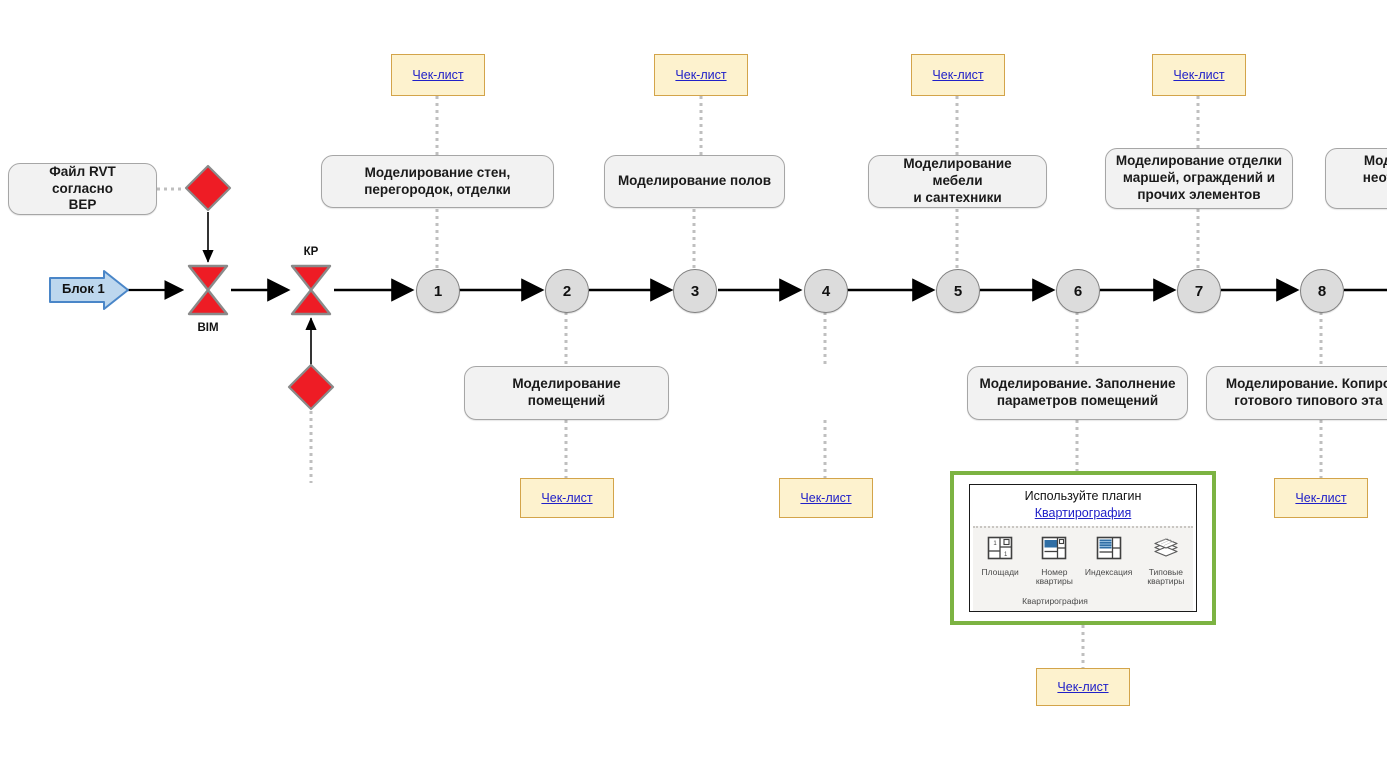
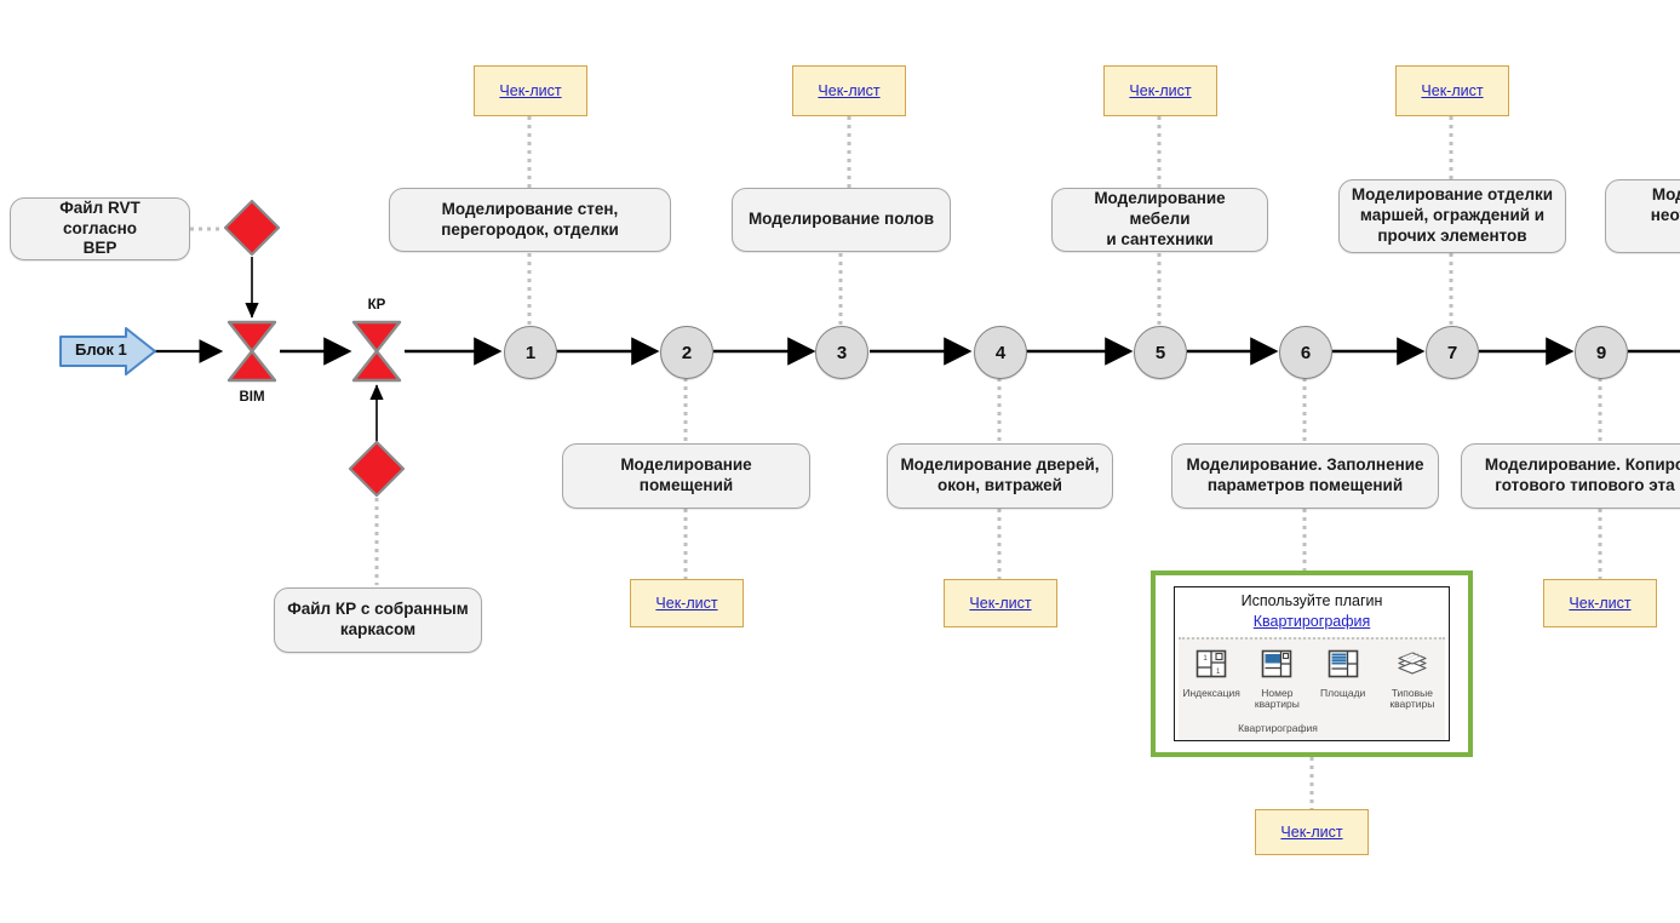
  Блок 1
  Файл RVT согласно
  BEP
+ Файл КР с собранным
+ каркасом
  BIM
  КР
  1
  2
  3
  4
  5
  6
  7
- 8
+ 9
  Моделирование стен,
  перегородок, отделки
  Моделирование полов
  Моделирование мебели
  и сантехники
  Моделирование отделки
  маршей, ограждений и
  прочих элементов
  Моделирование
  помещений
+ Моделирование дверей,
+ окон, витражей
  Моделирование. Заполнение
  параметров помещений
  Моделирование. Копир
  готового типового эта
  Чек-лист
  Чек-лист
  Чек-лист
  Чек-лист
  Чек-лист
  Чек-лист
  Чек-лист
  Чек-лист
  Используйте плагин
  Квартирография
- Площади
+ Индексация
  Номер
  квартиры
- Индексация
+ Площади
  Типовые
  квартиры
  Квартирография
